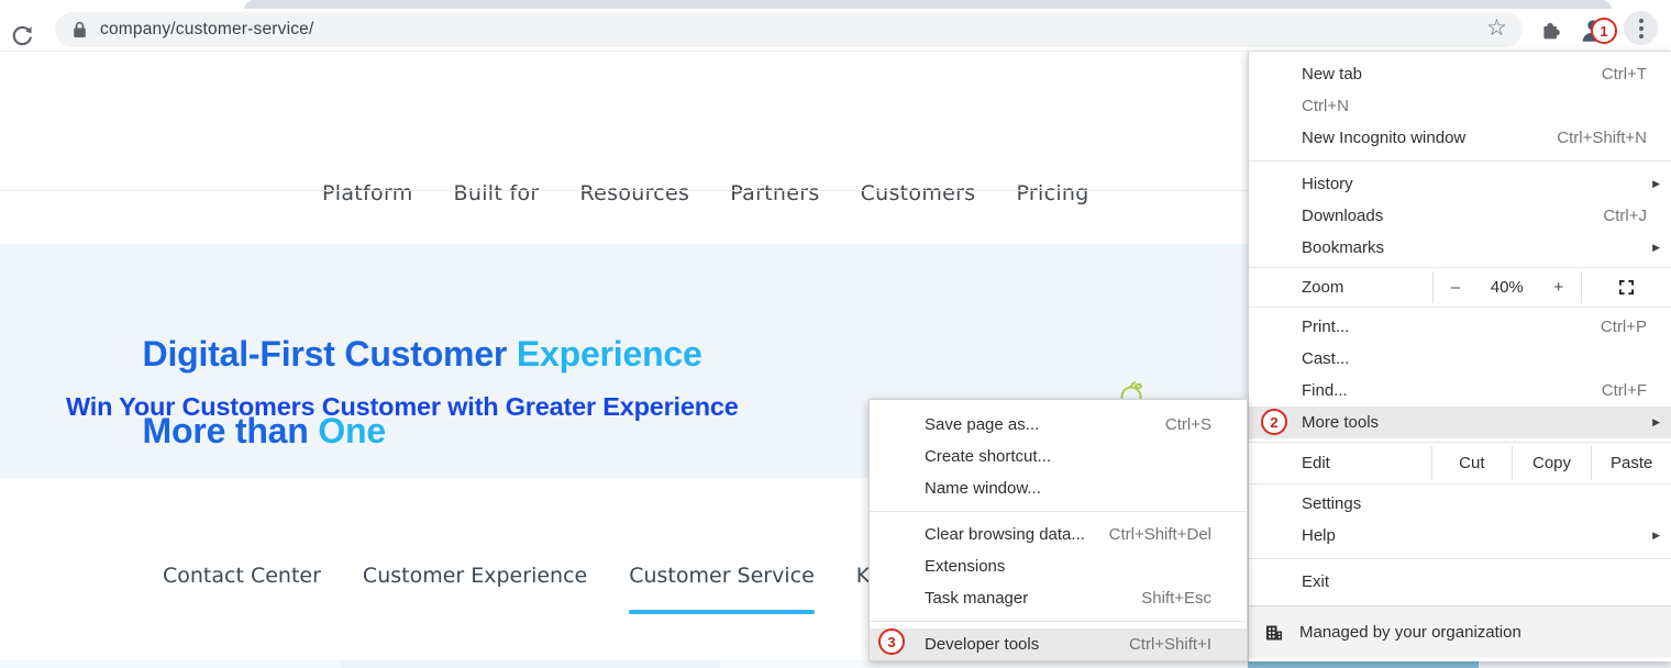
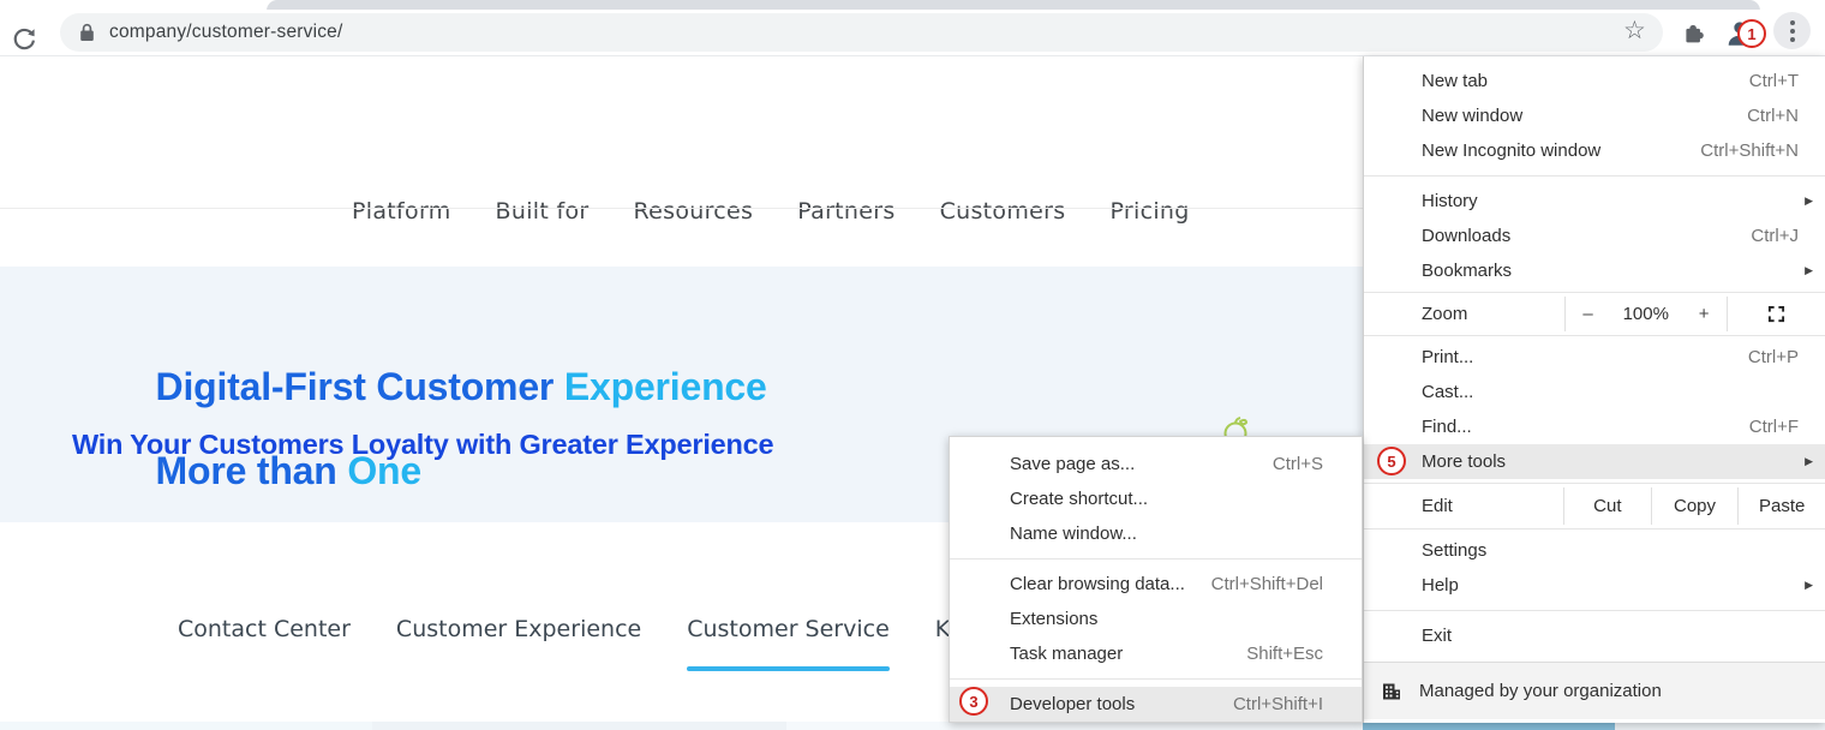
  Platform
  Built for
  Resources
  Partners
  Customers
  Pricing
  Digital-First Customer Experience
  More than One
- Win Your Customers Customer with Greater Experience
+ Win Your Customers Loyalty with Greater Experience
  Contact Center
  Customer Experience
  Customer Service
  company/customer-service/
  ☆
  New tab
  Ctrl+T
+ New window
  Ctrl+N
  New Incognito window
  Ctrl+Shift+N
  History
  ▶
  Downloads
  Ctrl+J
  Bookmarks
  ▶
  Zoom
  –
- 40%
+ 100%
  +
  Print...
  Ctrl+P
  Cast...
  Find...
  Ctrl+F
  More tools
  ▶
  Edit
  Cut
  Copy
  Paste
  Settings
  Help
  ▶
  Exit
  Managed by your organization
  Save page as...
  Ctrl+S
  Create shortcut...
  Name window...
  Clear browsing data...
  Ctrl+Shift+Del
  Extensions
  Task manager
  Shift+Esc
  Developer tools
  Ctrl+Shift+I
  1
- 2
+ 5
  3
